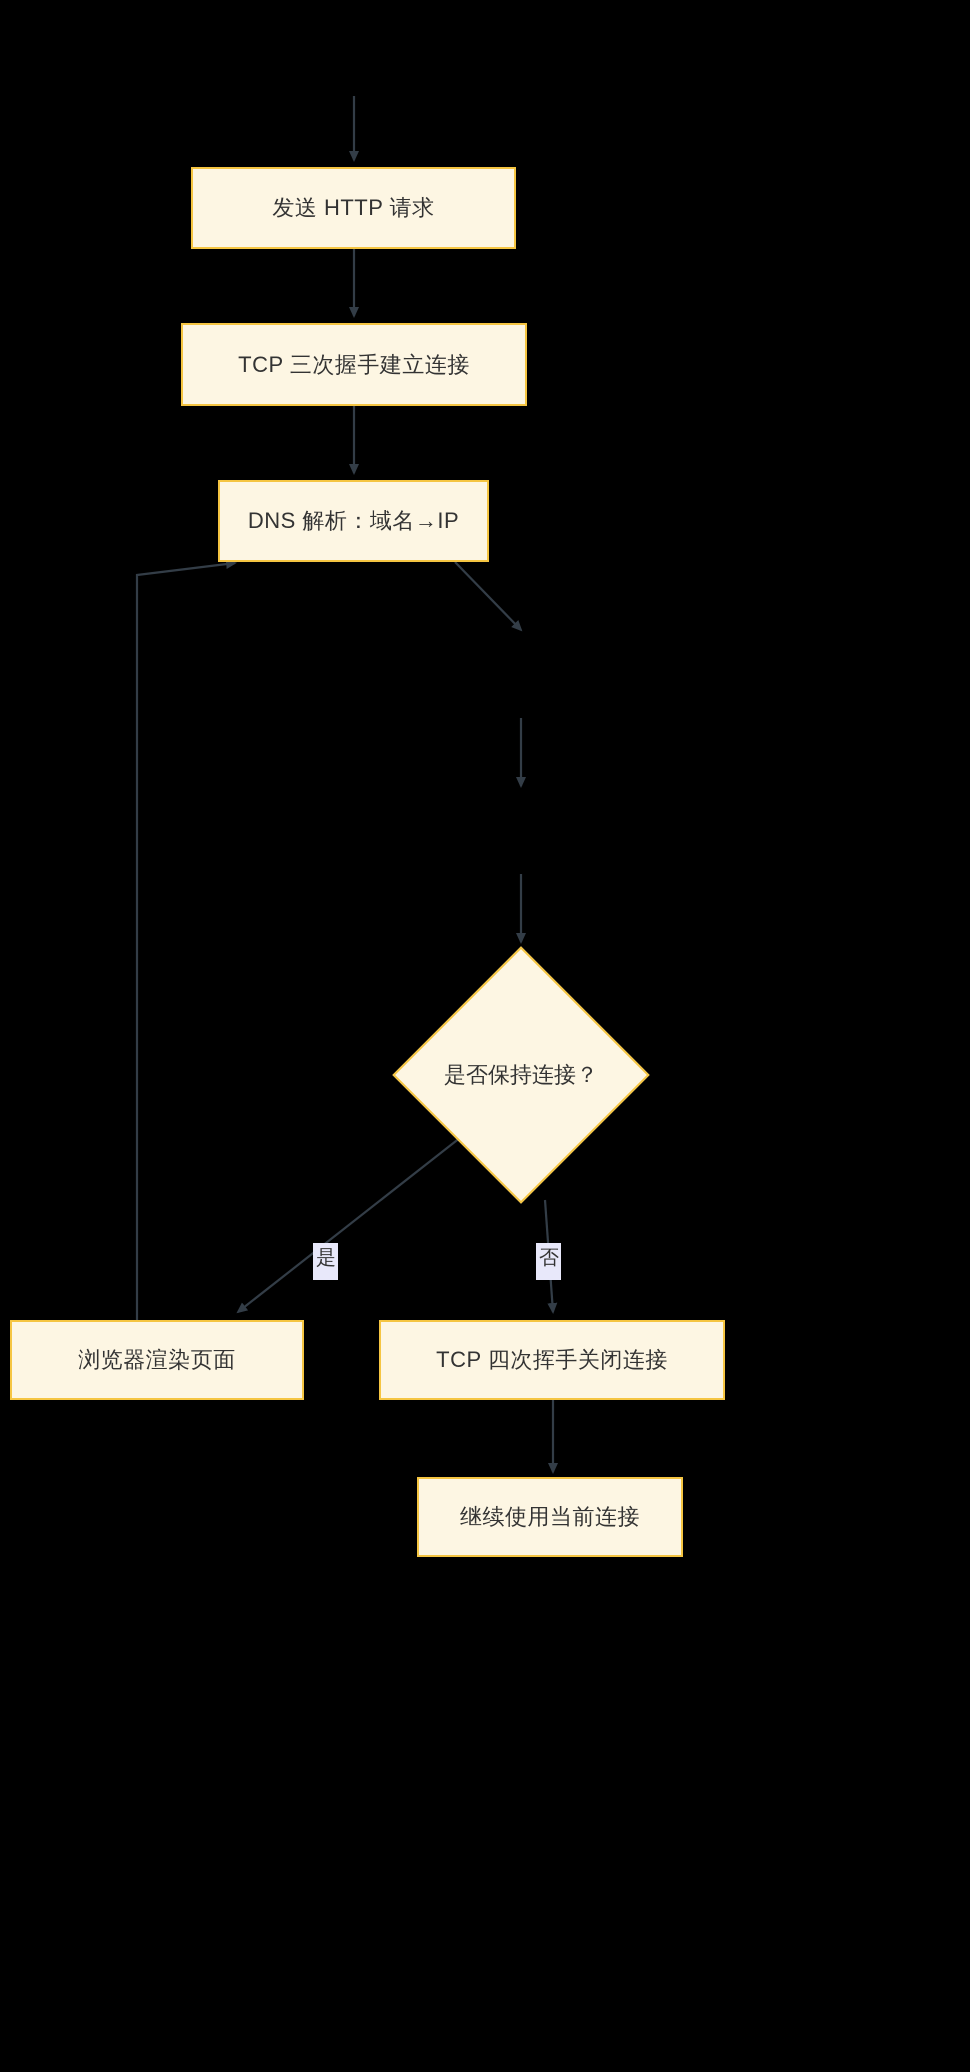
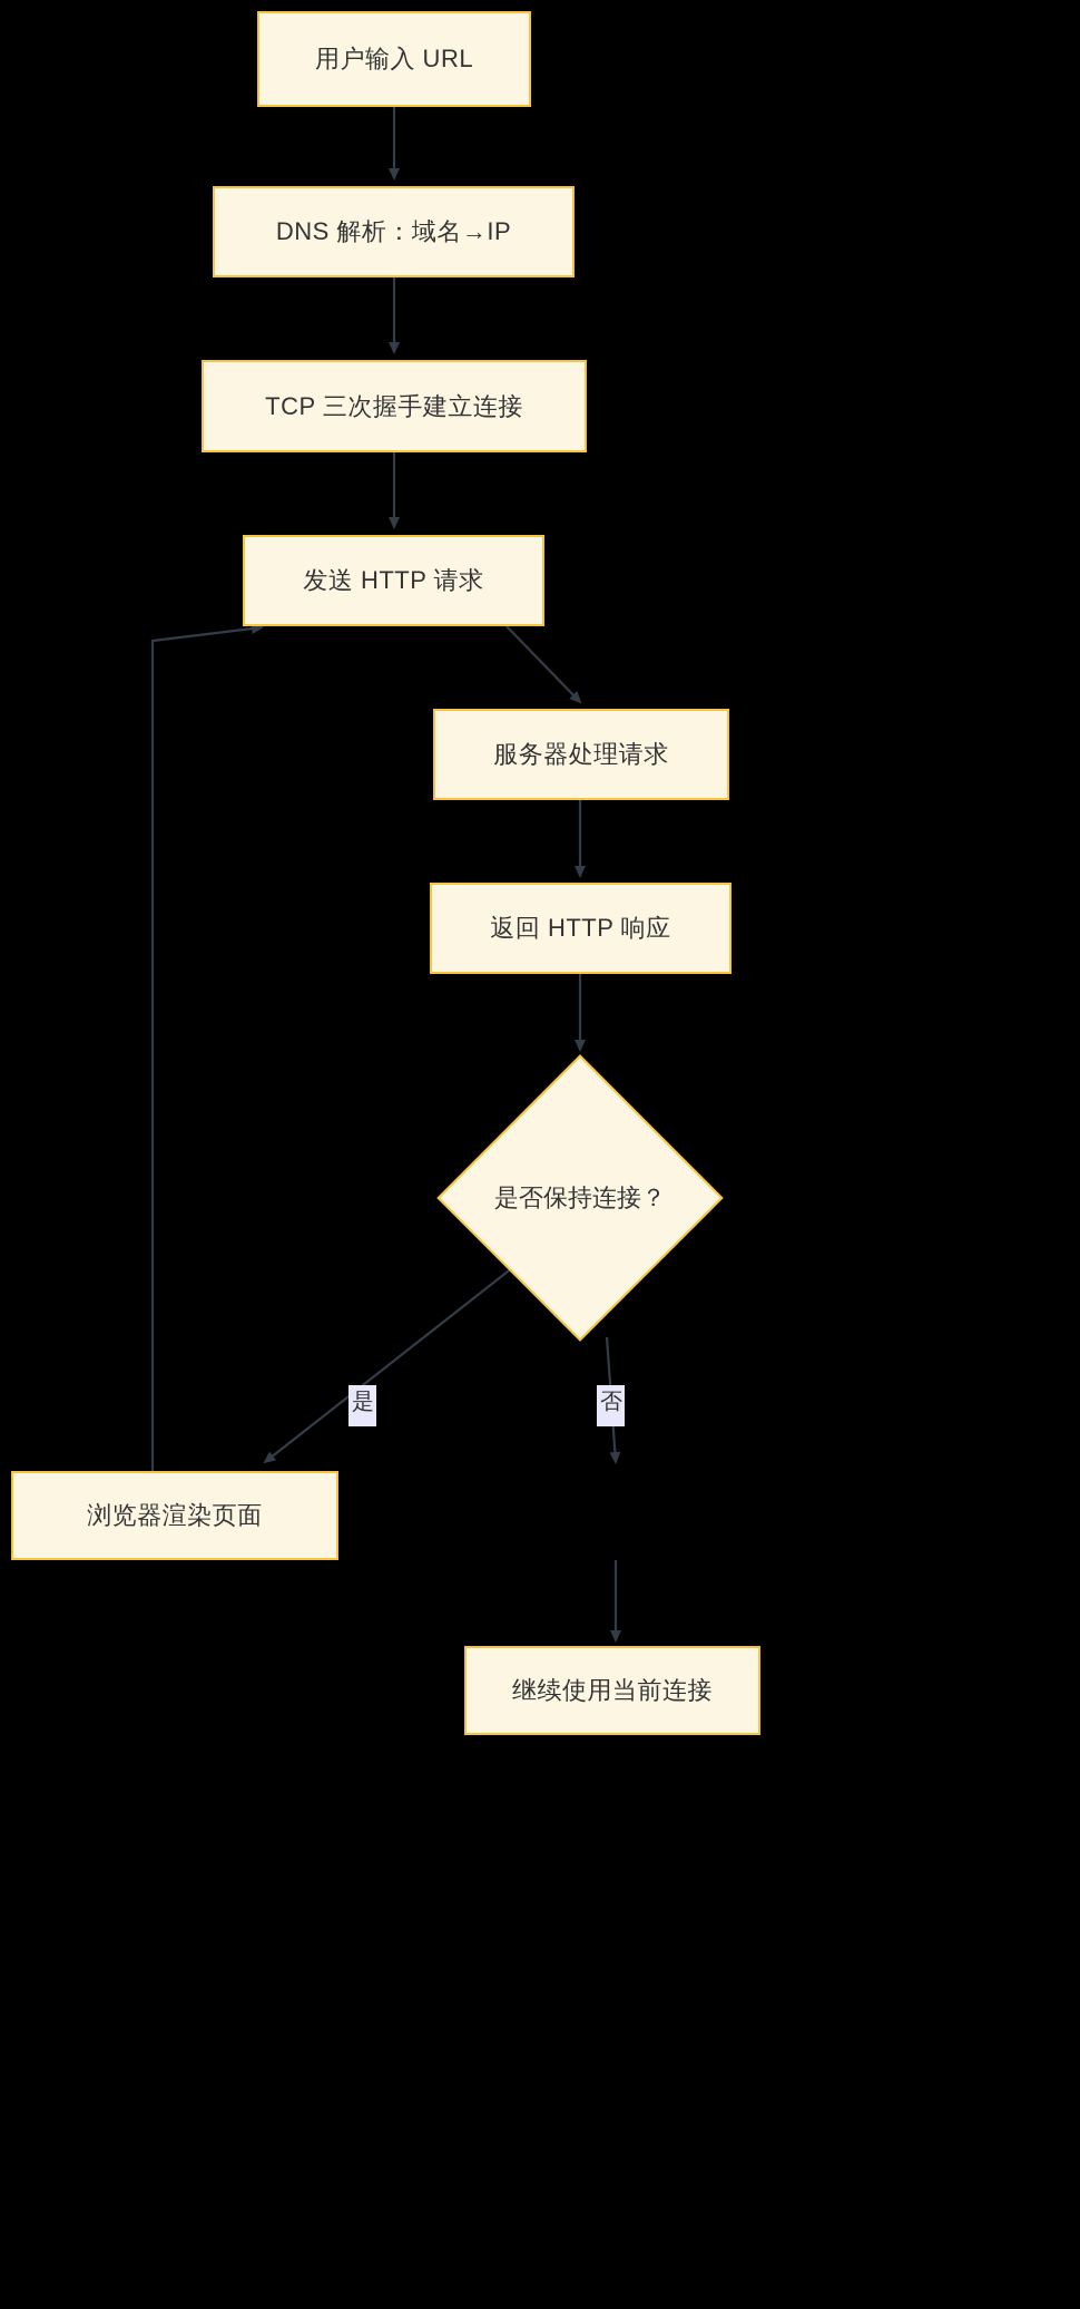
+ 用户输入 URL
- 发送 HTTP 请求
+ DNS 解析：域名→IP
  TCP 三次握手建立连接
- DNS 解析：域名→IP
+ 发送 HTTP 请求
+ 服务器处理请求
+ 返回 HTTP 响应
  是否保持连接？
  浏览器渲染页面
- TCP 四次挥手关闭连接
  继续使用当前连接
  是
  否
